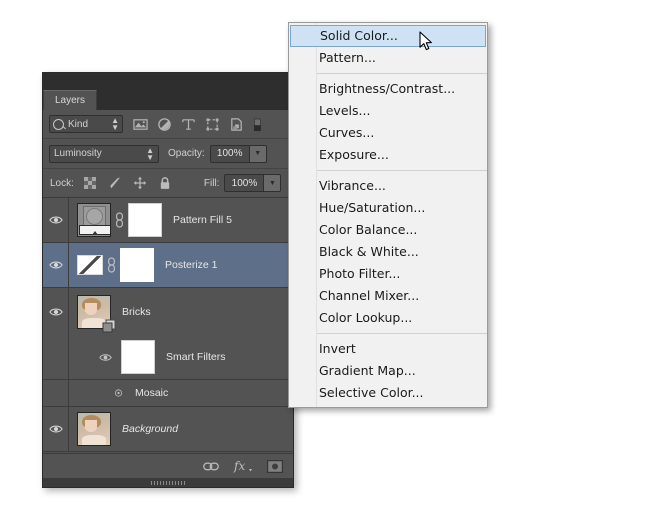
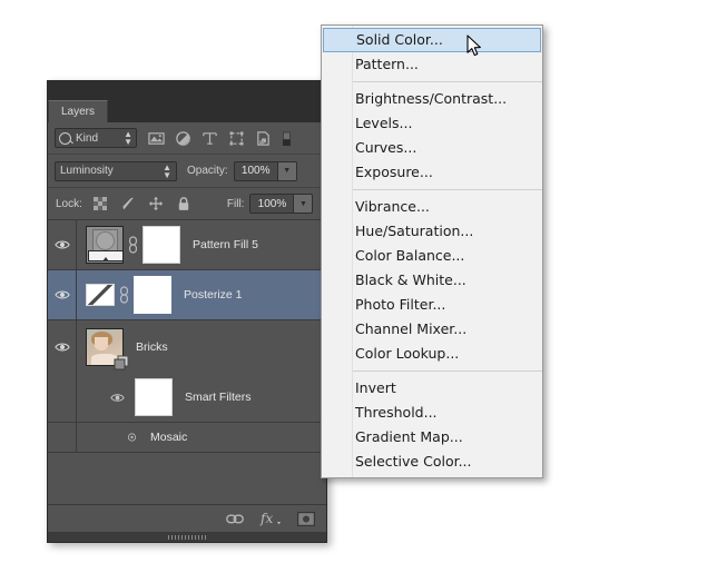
  Layers
  Kind
  ▲
  ▼
  Luminosity
  ▲
  ▼
  Opacity:
  100%
  Lock:
  Fill:
  100%
  Pattern Fill 5
  Posterize 1
  Bricks
  Smart Filters
  Mosaic
- Background
  fx
  Solid Color...
  Pattern...
  Brightness/Contrast...
  Levels...
  Curves...
  Exposure...
  Vibrance...
  Hue/Saturation...
  Color Balance...
  Black & White...
  Photo Filter...
  Channel Mixer...
  Color Lookup...
  Invert
+ Threshold...
  Gradient Map...
  Selective Color...
